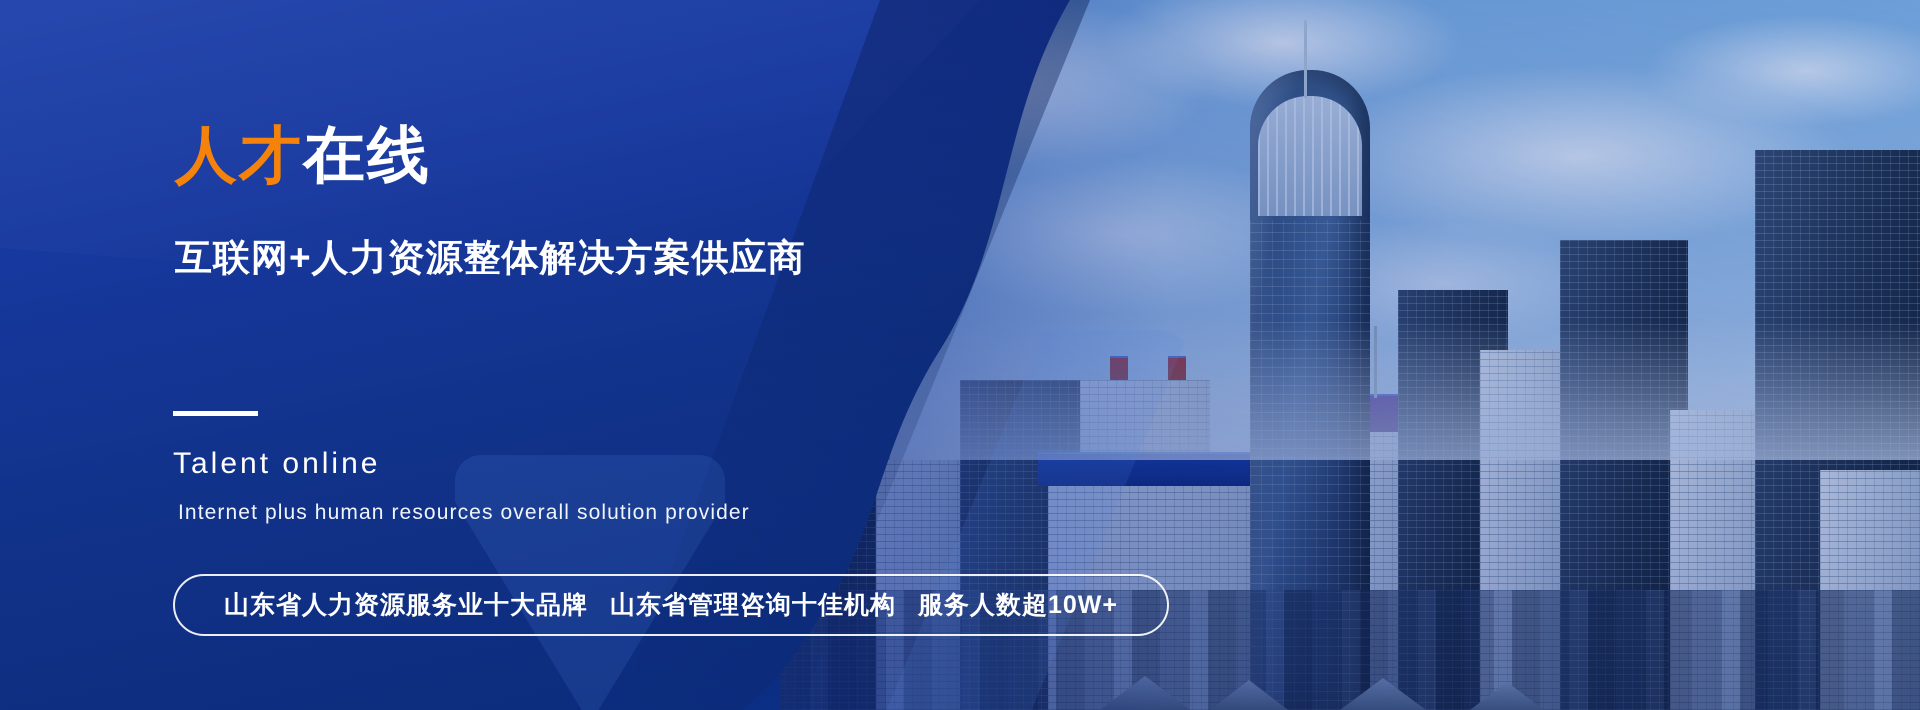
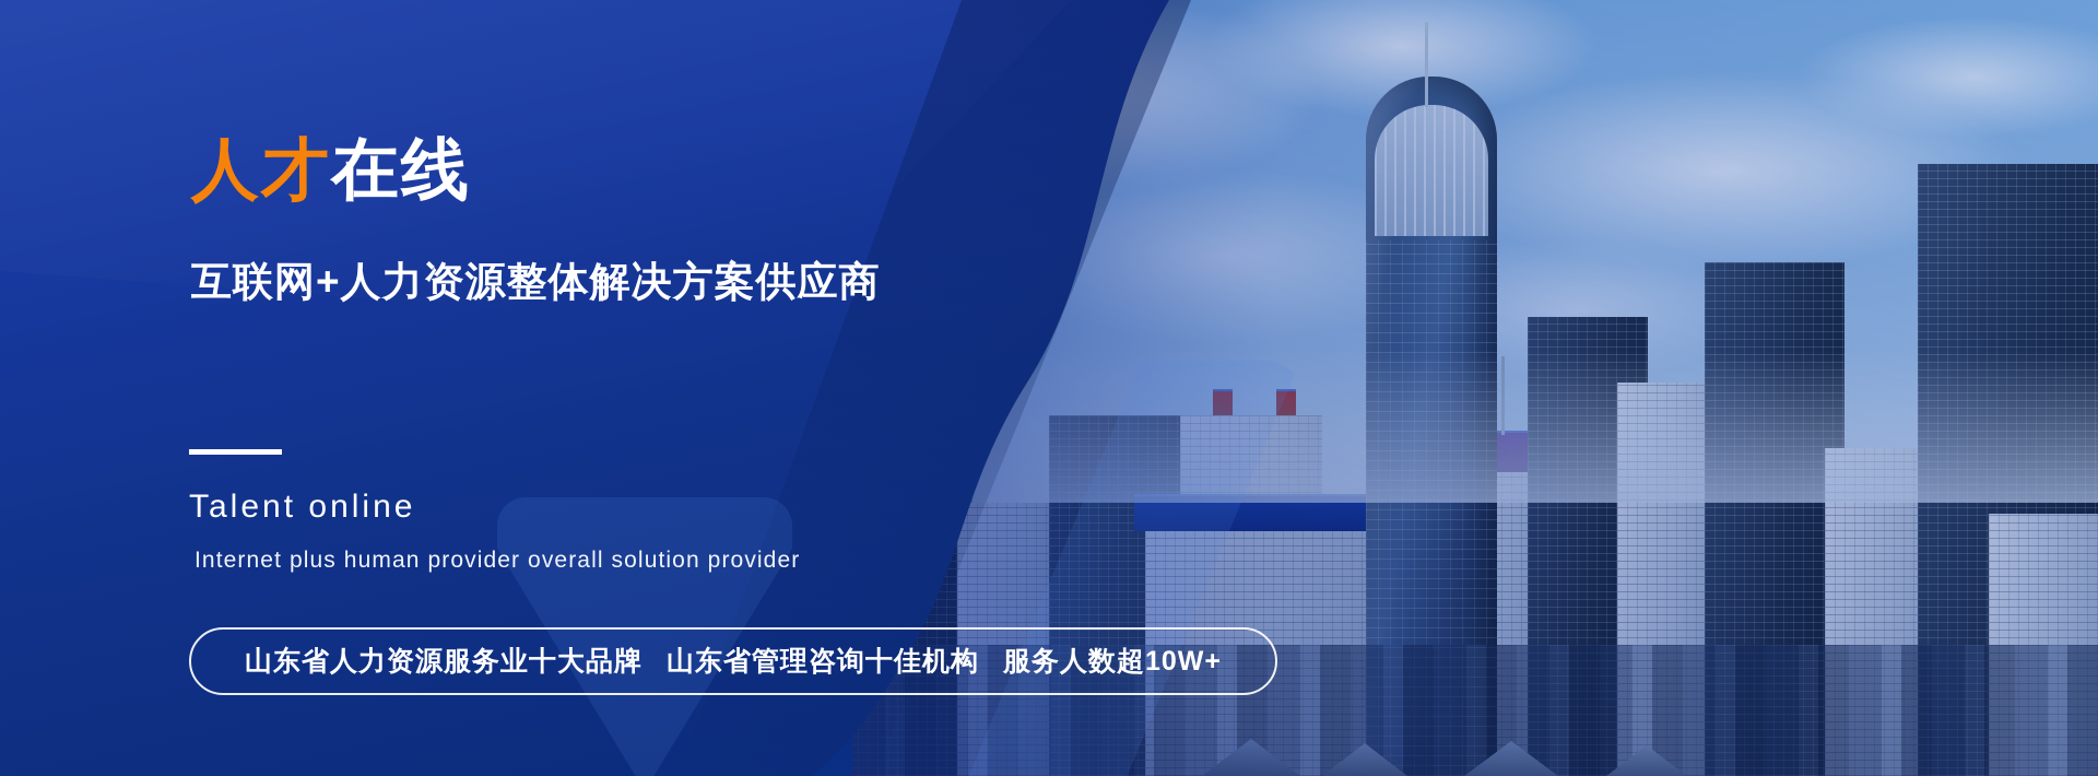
  人才在线
  互联网+人力资源整体解决方案供应商
  Talent online
- Internet plus human resources overall solution provider
+ Internet plus human provider overall solution provider
  山东省人力资源服务业十大品牌 山东省管理咨询十佳机构 服务人数超10W+
